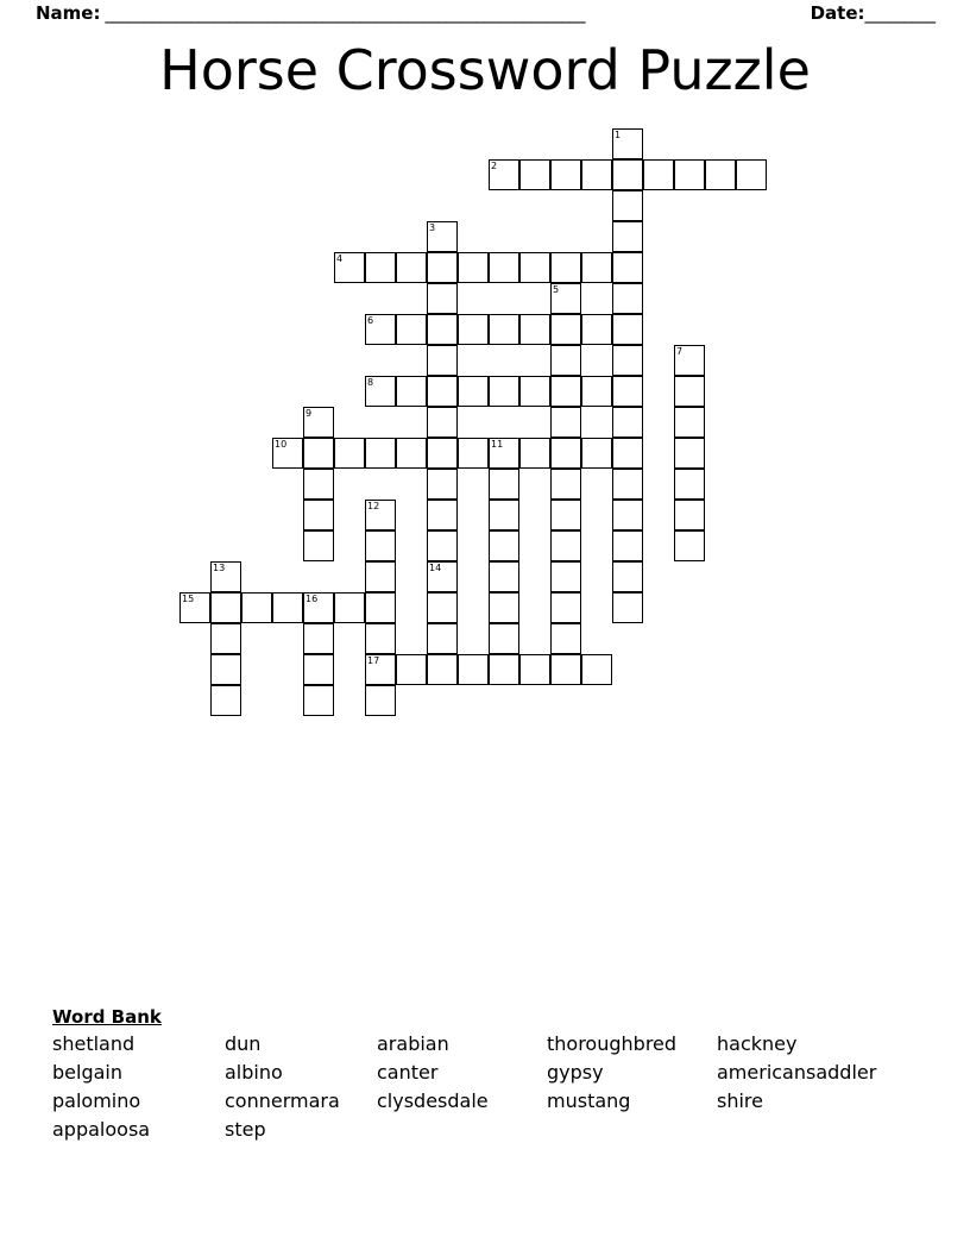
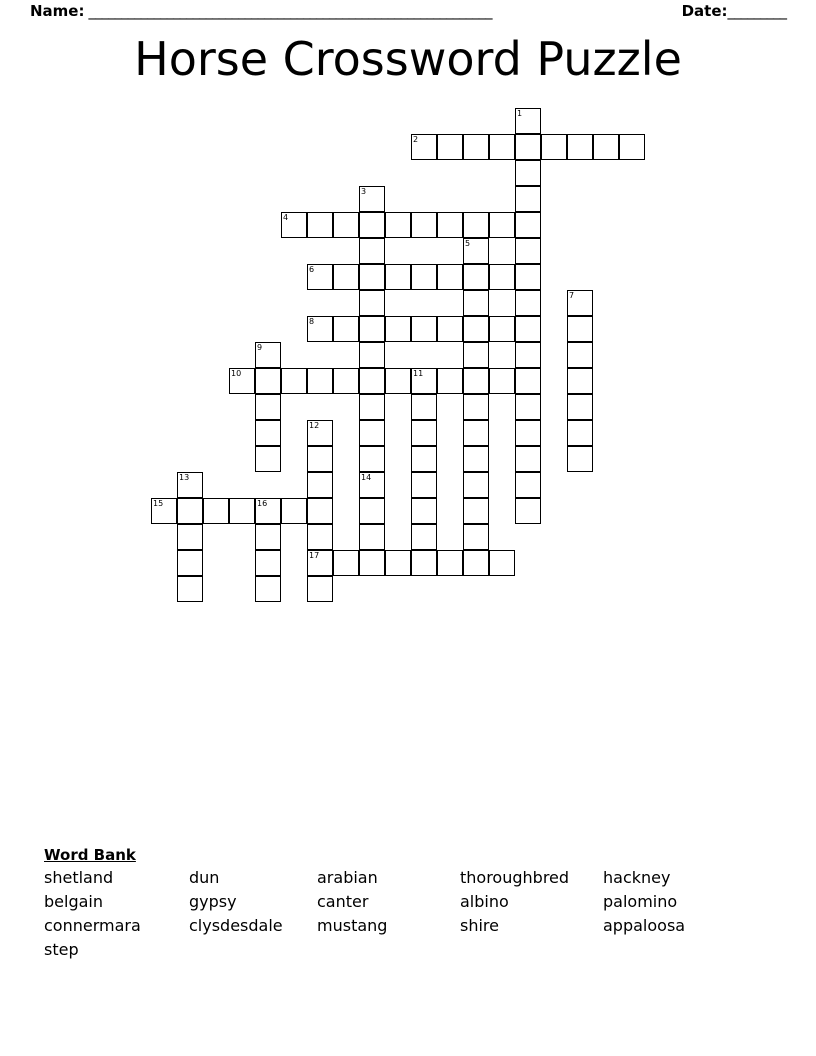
  Name:
  ______________________________________________________________
  Date:
  _________
  Horse Crossword Puzzle
  1
  2
  3
  4
  5
  6
  7
  8
  9
  10
  11
  12
  13
  14
  15
  16
  17
  Word Bank
  shetland
  dun
  arabian
  thoroughbred
  hackney
  belgain
- albino
+ gypsy
  canter
- gypsy
+ albino
- americansaddler
  palomino
  connermara
  clysdesdale
  mustang
  shire
  appaloosa
  step
